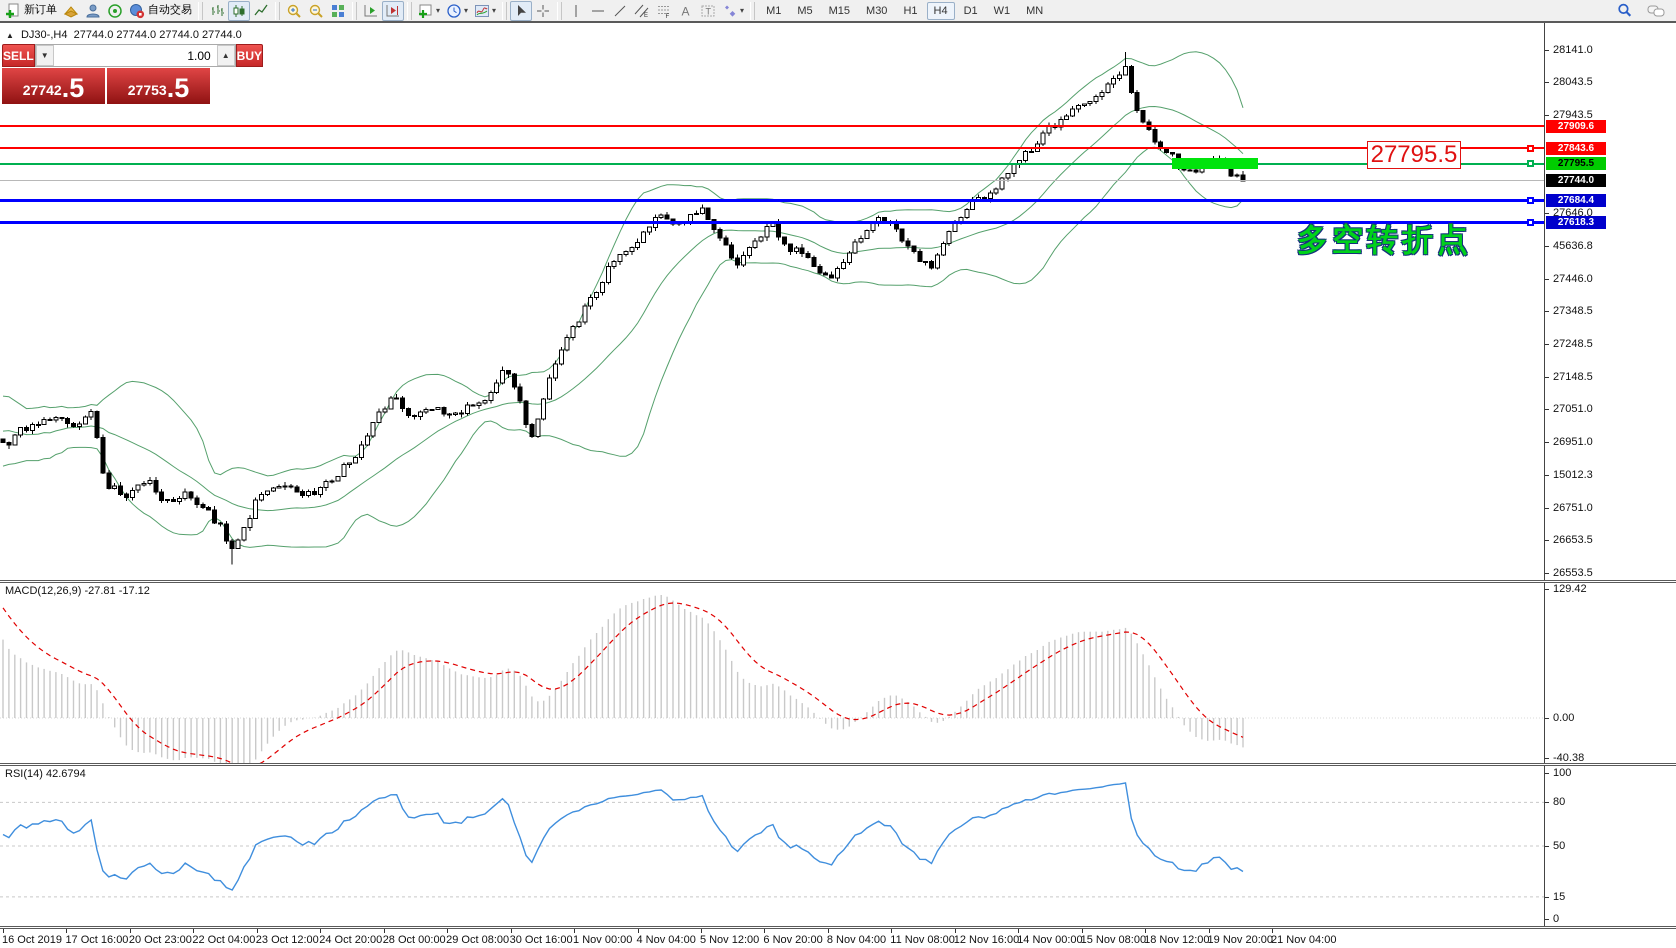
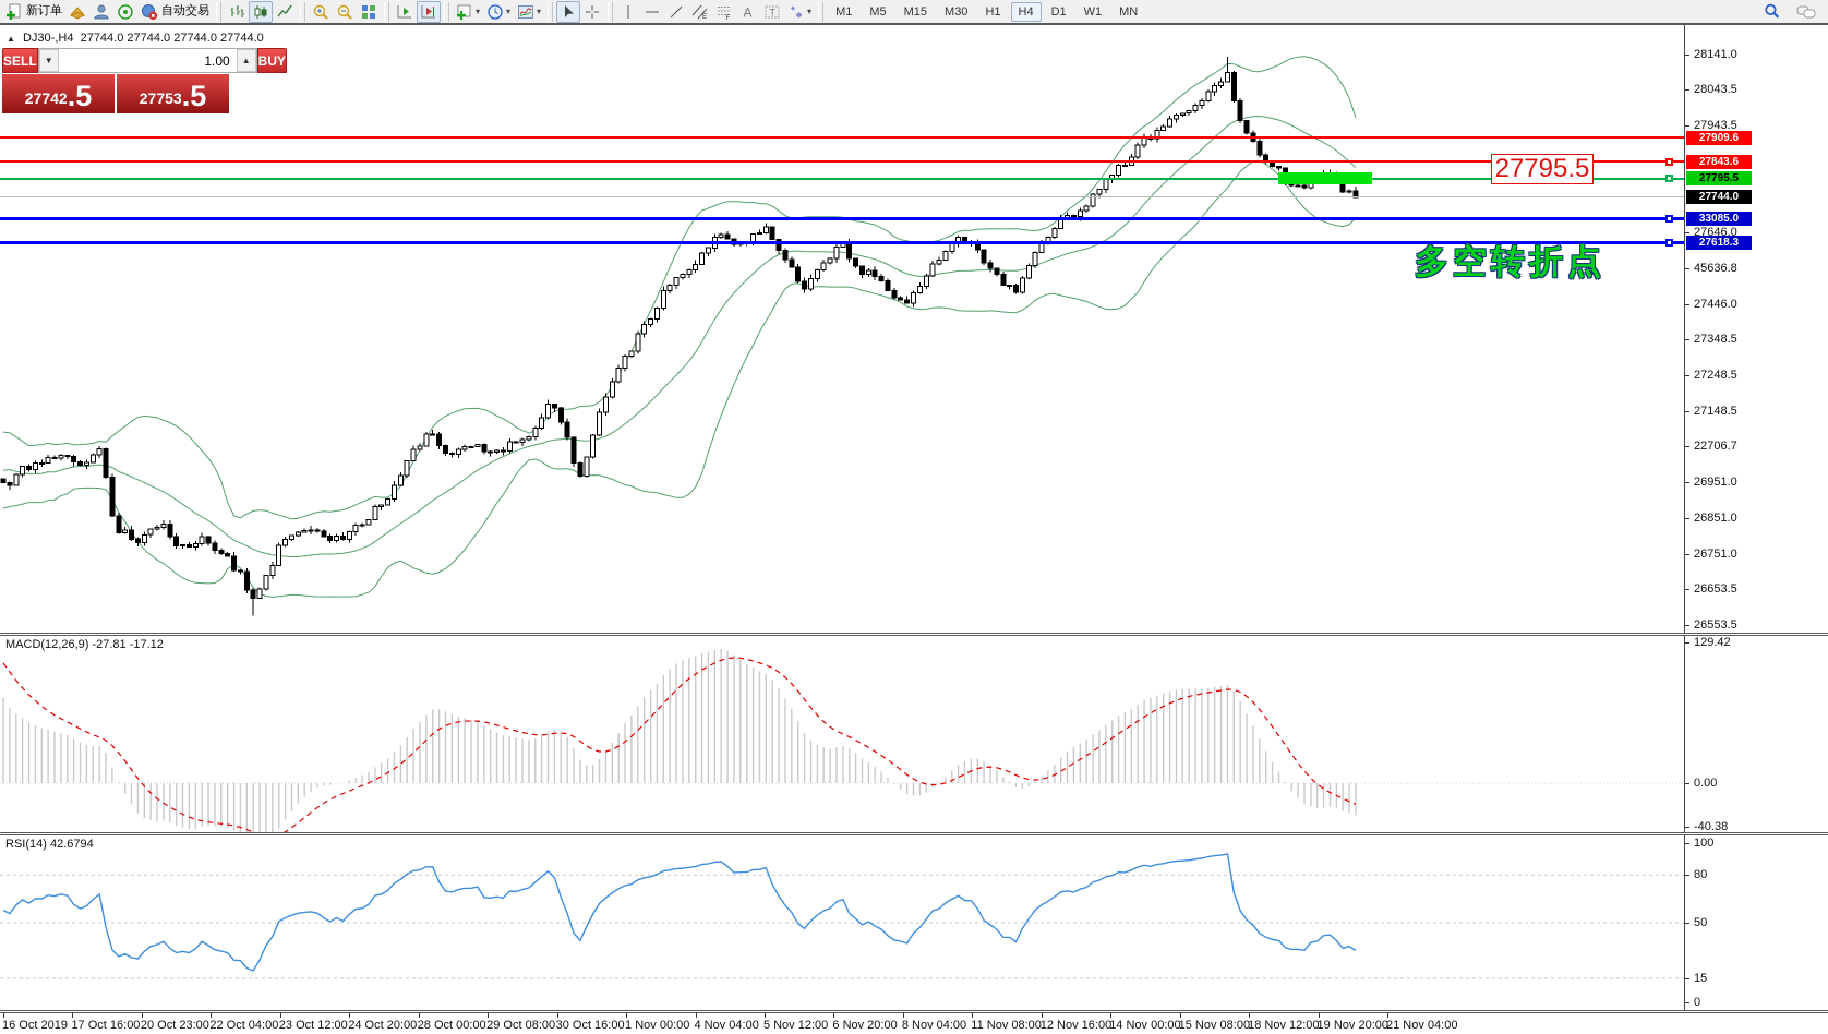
  新订单
  自动交易
  ▾
  ▾
  ▾
  A
  T
  ▾
  M1
  M5
  M15
  M30
  H1
  H4
  D1
  W1
  MN
  ▲ DJ30-,H4 27744.0 27744.0 27744.0 27744.0
  SELL
  ▼
  1.00
  ▲
  BUY
  27742
  .5
  27753
  .5
  MACD(12,26,9) -27.81 -17.12
  RSI(14) 42.6794
  27909.6
  27843.6
  27795.5
  27744.0
- 27684.4
+ 33085.0
  27618.3
  28141.0
  28043.5
  27943.5
  27646.0
  45636.8
  27446.0
  27348.5
  27248.5
  27148.5
- 27051.0
+ 22706.7
  26951.0
- 15012.3
+ 26851.0
  26751.0
  26653.5
  26553.5
  129.42
  0.00
  -40.38
  100
  80
  50
  15
  0
  27795.5
  多空转折点
  16 Oct 2019
  17 Oct 16:00
  20 Oct 23:00
  22 Oct 04:00
  23 Oct 12:00
  24 Oct 20:00
  28 Oct 00:00
  29 Oct 08:00
  30 Oct 16:00
  1 Nov 00:00
  4 Nov 04:00
  5 Nov 12:00
  6 Nov 20:00
  8 Nov 04:00
  11 Nov 08:00
  12 Nov 16:00
  14 Nov 00:00
  15 Nov 08:00
  18 Nov 12:00
  19 Nov 20:00
  21 Nov 04:00
